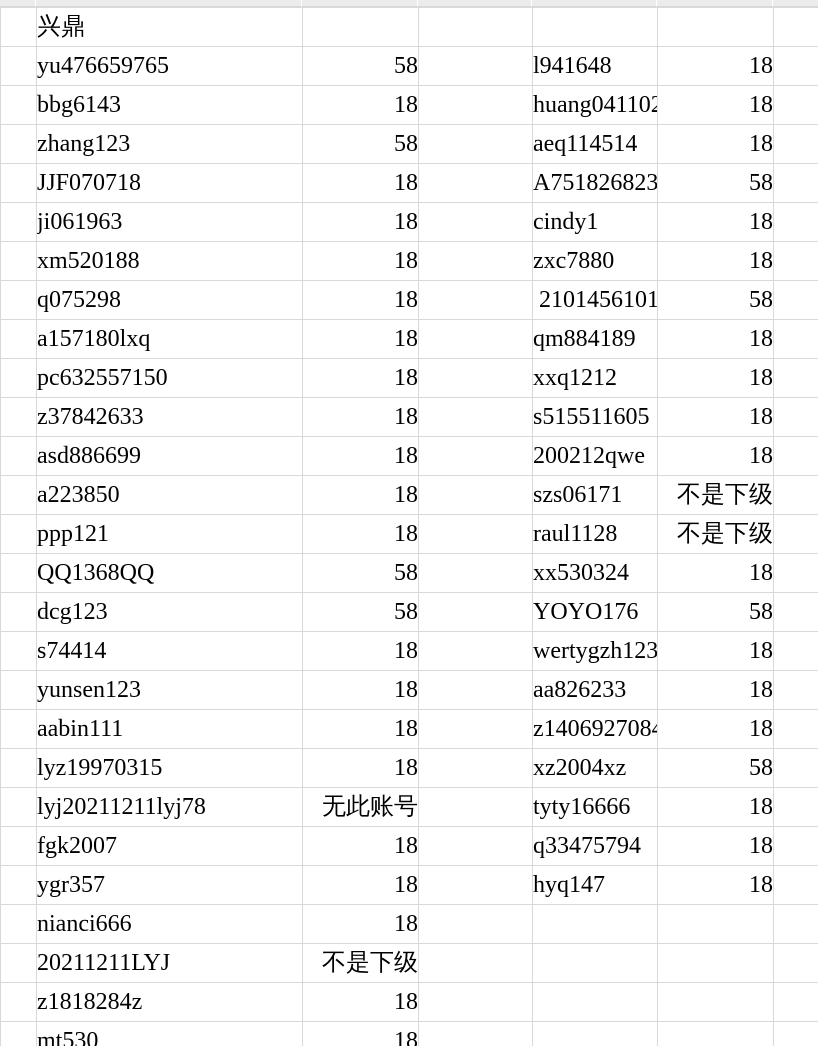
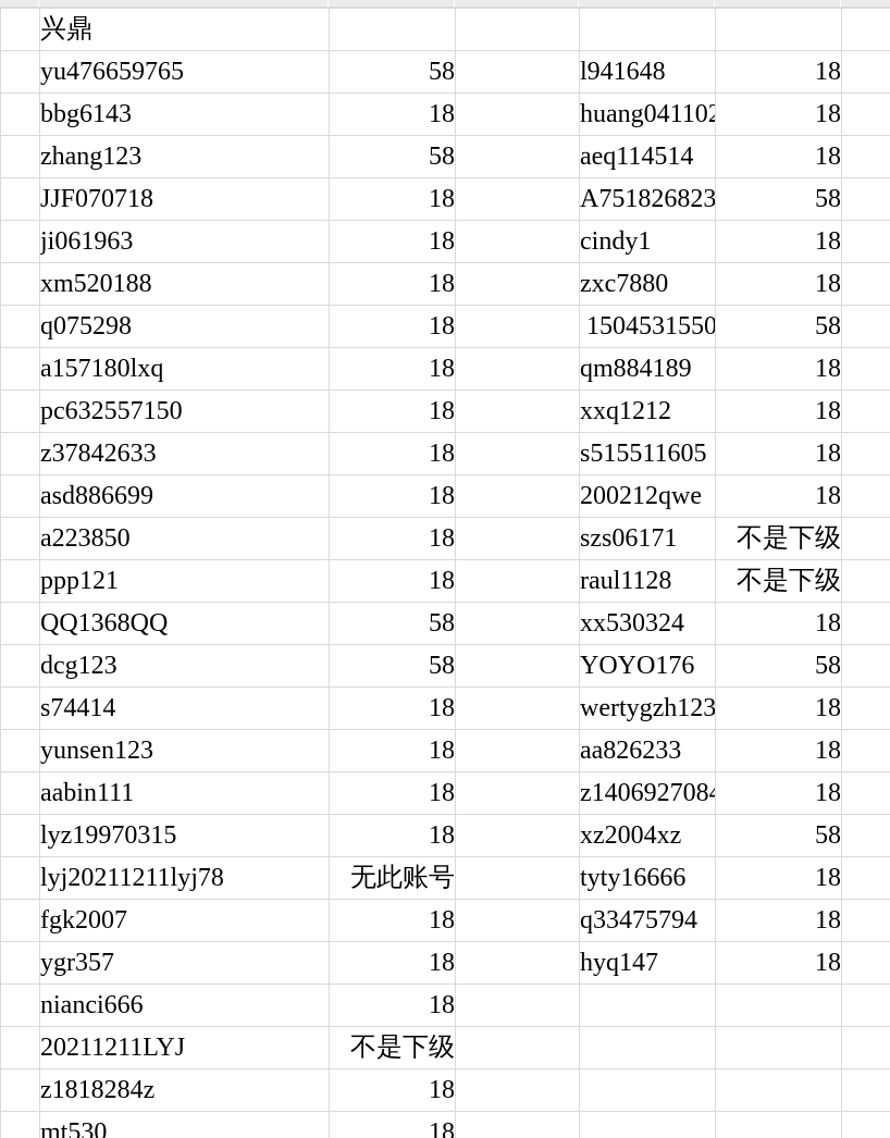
  	兴鼎
  	yu476659765	58		l941648	18
  	bbg6143	18		huang041102	18
  	zhang123	58		aeq114514	18
  	JJF070718	18		A751826823	58
  	ji061963	18		cindy1	18
  	xm520188	18		zxc7880	18
- 	q075298	18		2101456101	58
+ 	q075298	18		1504531550	58
  	a157180lxq	18		qm884189	18
  	pc632557150	18		xxq1212	18
  	z37842633	18		s515511605	18
  	asd886699	18		200212qwe	18
  	a223850	18		szs06171	不是下级
  	ppp121	18		raul1128	不是下级
  	QQ1368QQ	58		xx530324	18
  	dcg123	58		YOYO176	58
  	s74414	18		wertygzh123	18
  	yunsen123	18		aa826233	18
  	aabin111	18		z140692708	18
  	lyz19970315	18		xz2004xz	58
  	lyj20211211lyj78	无此账号		tyty16666	18
  	fgk2007	18		q33475794	18
  	ygr357	18		hyq147	18
  	nianci666	18
  	20211211LYJ	不是下级
  	z1818284z	18
  	mt530	18
